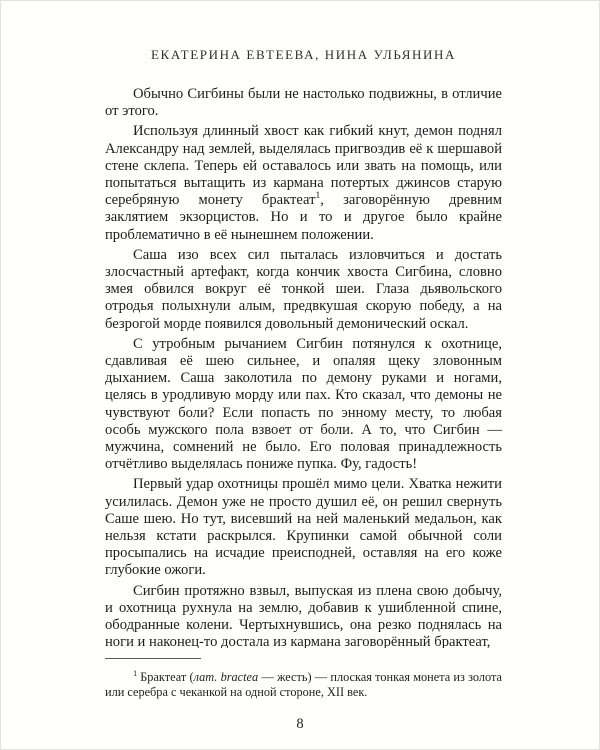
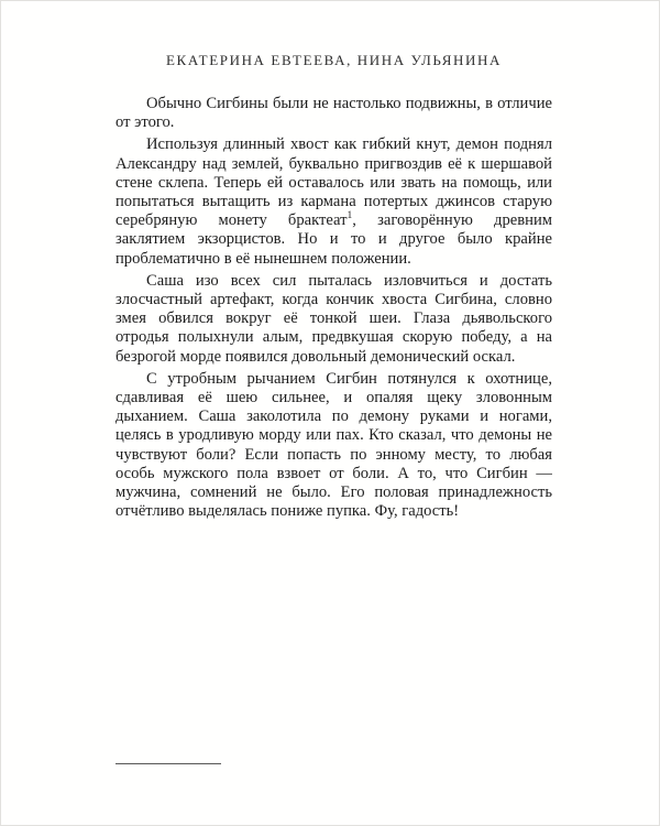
  ЕКАТЕРИНА ЕВТЕЕВА, НИНА УЛЬЯНИНА
  Обычно Сигбины были не настолько подвижны, в отличие от этого.
- Используя длинный хвост как гибкий кнут, демон поднял Александру над землей, выделялась пригвоздив её к шершавой стене склепа. Теперь ей оставалось или звать на помощь, или попытаться вытащить из кармана потертых джинсов старую серебряную монету брактеат1, заговорённую древним заклятием экзорцистов. Но и то и другое было крайне проблематично в её нынешнем положении.
+ Используя длинный хвост как гибкий кнут, демон поднял Александру над землей, буквально пригвоздив её к шершавой стене склепа. Теперь ей оставалось или звать на помощь, или попытаться вытащить из кармана потертых джинсов старую серебряную монету брактеат1, заговорённую древним заклятием экзорцистов. Но и то и другое было крайне проблематично в её нынешнем положении.
  Саша изо всех сил пыталась изловчиться и достать злосчастный артефакт, когда кончик хвоста Сигбина, словно змея обвился вокруг её тонкой шеи. Глаза дьявольского отродья полыхнули алым, предвкушая скорую победу, а на безрогой морде появился довольный демонический оскал.
  С утробным рычанием Сигбин потянулся к охотнице, сдавливая её шею сильнее, и опаляя щеку зловонным дыханием. Саша заколотила по демону руками и ногами, целясь в уродливую морду или пах. Кто сказал, что демоны не чувствуют боли? Если попасть по энному месту, то любая особь мужского пола взвоет от боли. А то, что Сигбин — мужчина, сомнений не было. Его половая принадлежность отчётливо выделялась пониже пупка. Фу, гадость!
- Первый удар охотницы прошёл мимо цели. Хватка нежити усилилась. Демон уже не просто душил её, он решил свернуть Саше шею. Но тут, висевший на ней маленький медальон, как нельзя кстати раскрылся. Крупинки самой обычной соли просыпались на исчадие преисподней, оставляя на его коже глубокие ожоги.
- Сигбин протяжно взвыл, выпуская из плена свою добычу, и охотница рухнула на землю, добавив к ушибленной спине, ободранные колени. Чертыхнувшись, она резко поднялась на ноги и наконец-то достала из кармана заговорённый брактеат,
- 1 Брактеат (лат. bractea — жесть) — плоская тонкая монета из золота или серебра с чеканкой на одной стороне, XII век.
- 8
